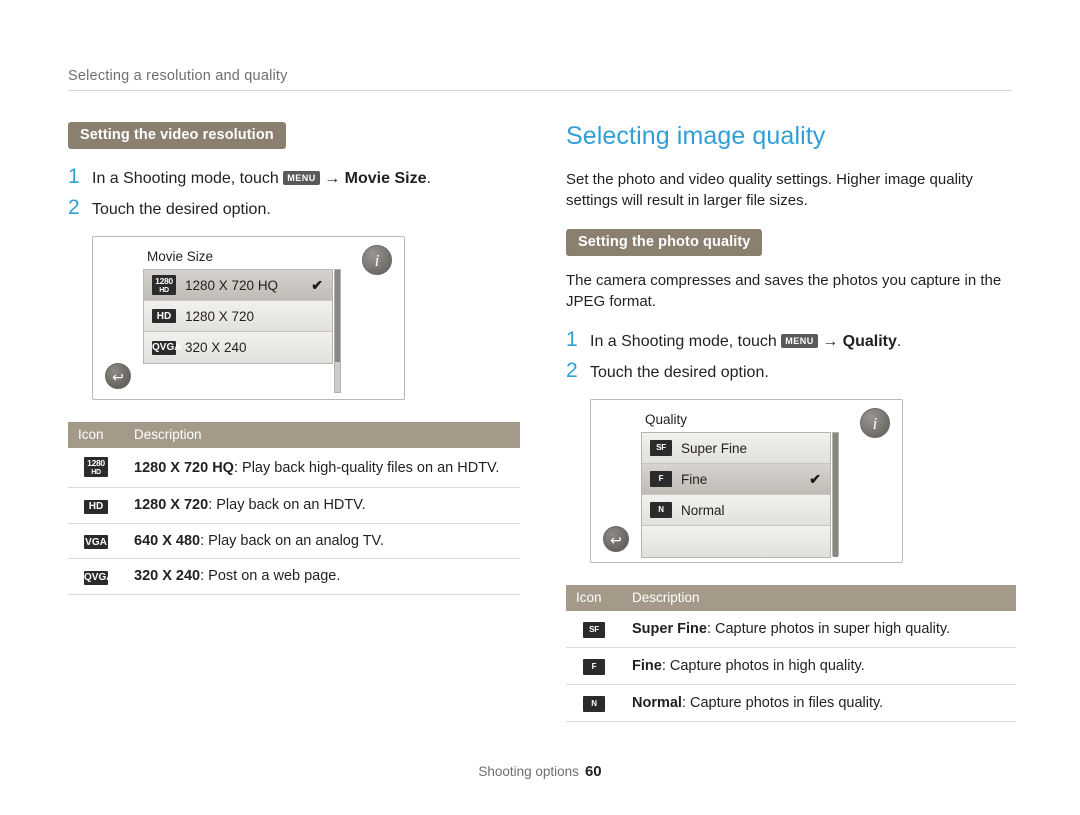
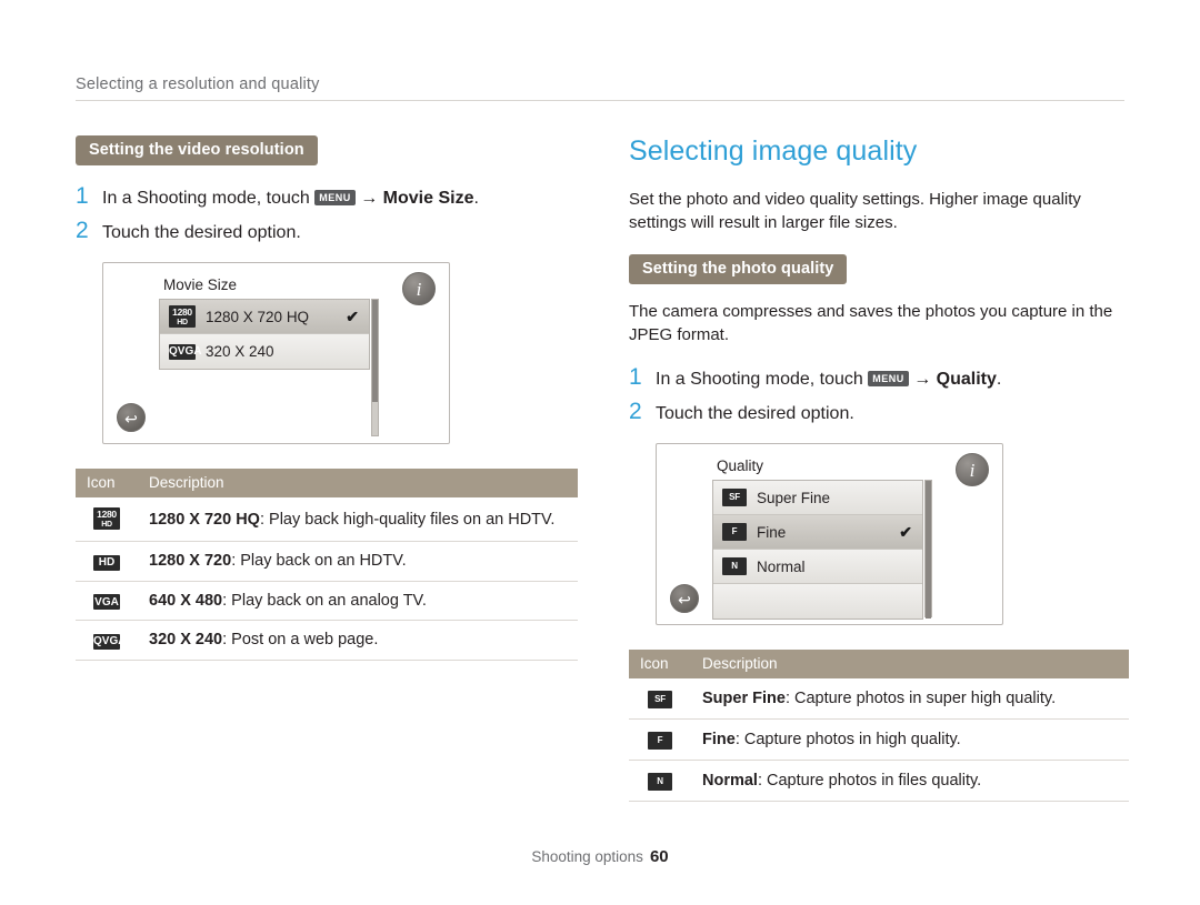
  Selecting a resolution and quality
  Setting the video resolution
  1
  In a Shooting mode, touch MENU → Movie Size.
  2
  Touch the desired option.
  Movie Size
  i
  1280
  1280 X 720 HQ
  ✔
- HD
- 1280 X 720
  QVGA
  320 X 240
  ↩
  Icon	Description
  1280	1280 X 720 HQ: Play back high-quality files on an HDTV.
  HD	1280 X 720: Play back on an HDTV.
  VGA	640 X 480: Play back on an analog TV.
  QVGA	320 X 240: Post on a web page.
  Selecting image quality
  Set the photo and video quality settings. Higher image quality settings will result in larger file sizes.
  Setting the photo quality
  The camera compresses and saves the photos you capture in the JPEG format.
  1
  In a Shooting mode, touch MENU → Quality.
  2
  Touch the desired option.
  Quality
  i
  SF
  Super Fine
  F
  Fine
  ✔
  N
  Normal
  ↩
  Icon	Description
  SF	Super Fine: Capture photos in super high quality.
  F	Fine: Capture photos in high quality.
  N	Normal: Capture photos in files quality.
  Shooting options 60
